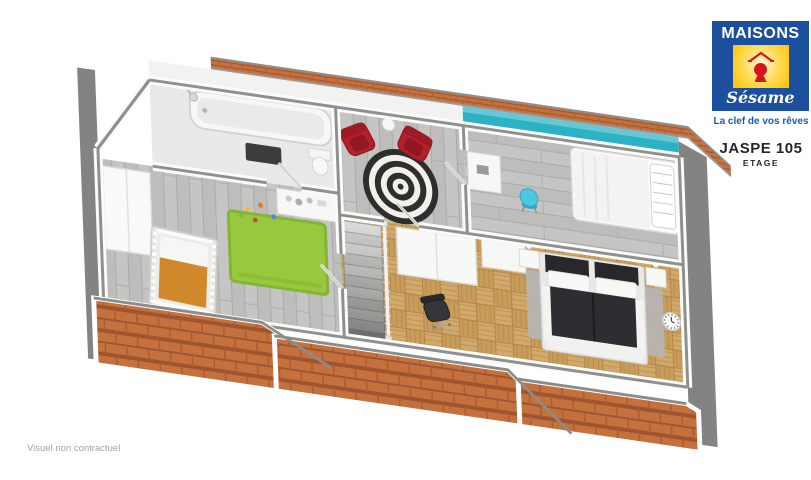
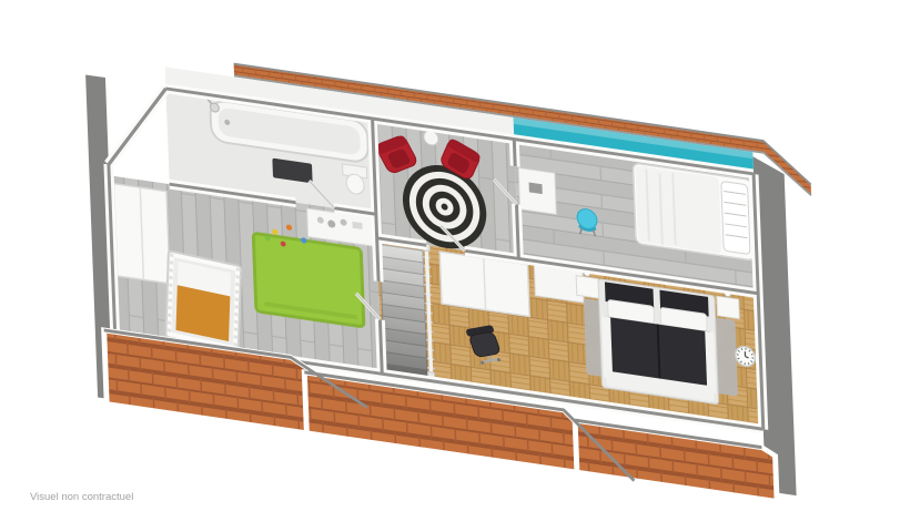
- MAISONS
- Sésame
- La clef de vos rêves
- JASPE 105
- ETAGE
  Visuel non contractuel
